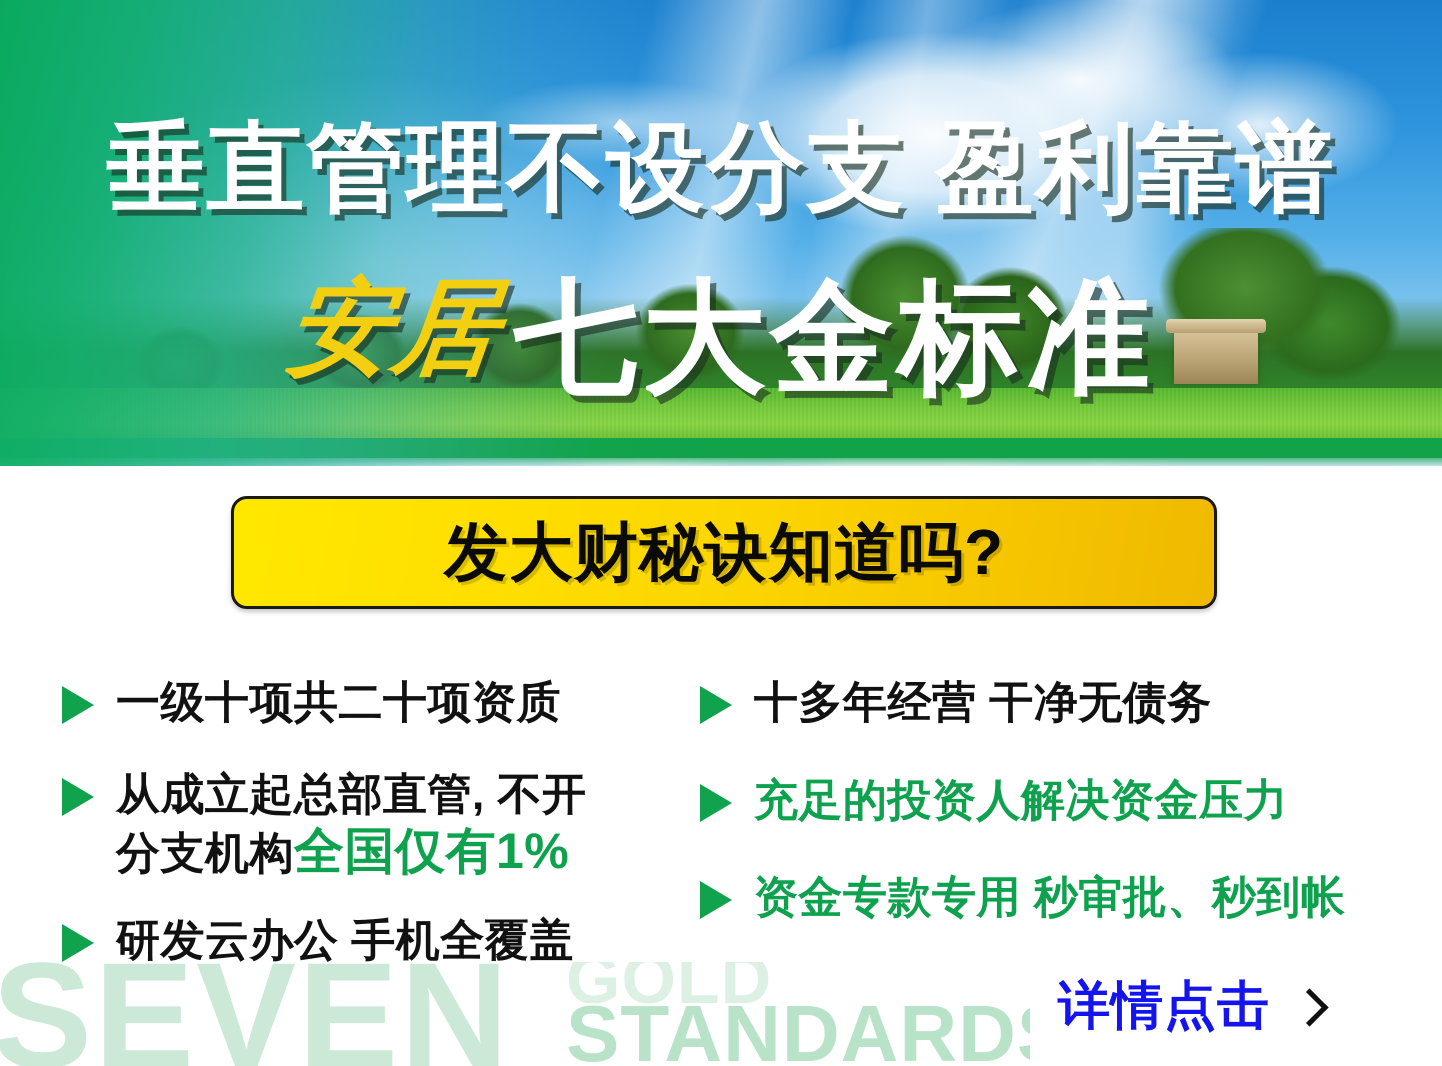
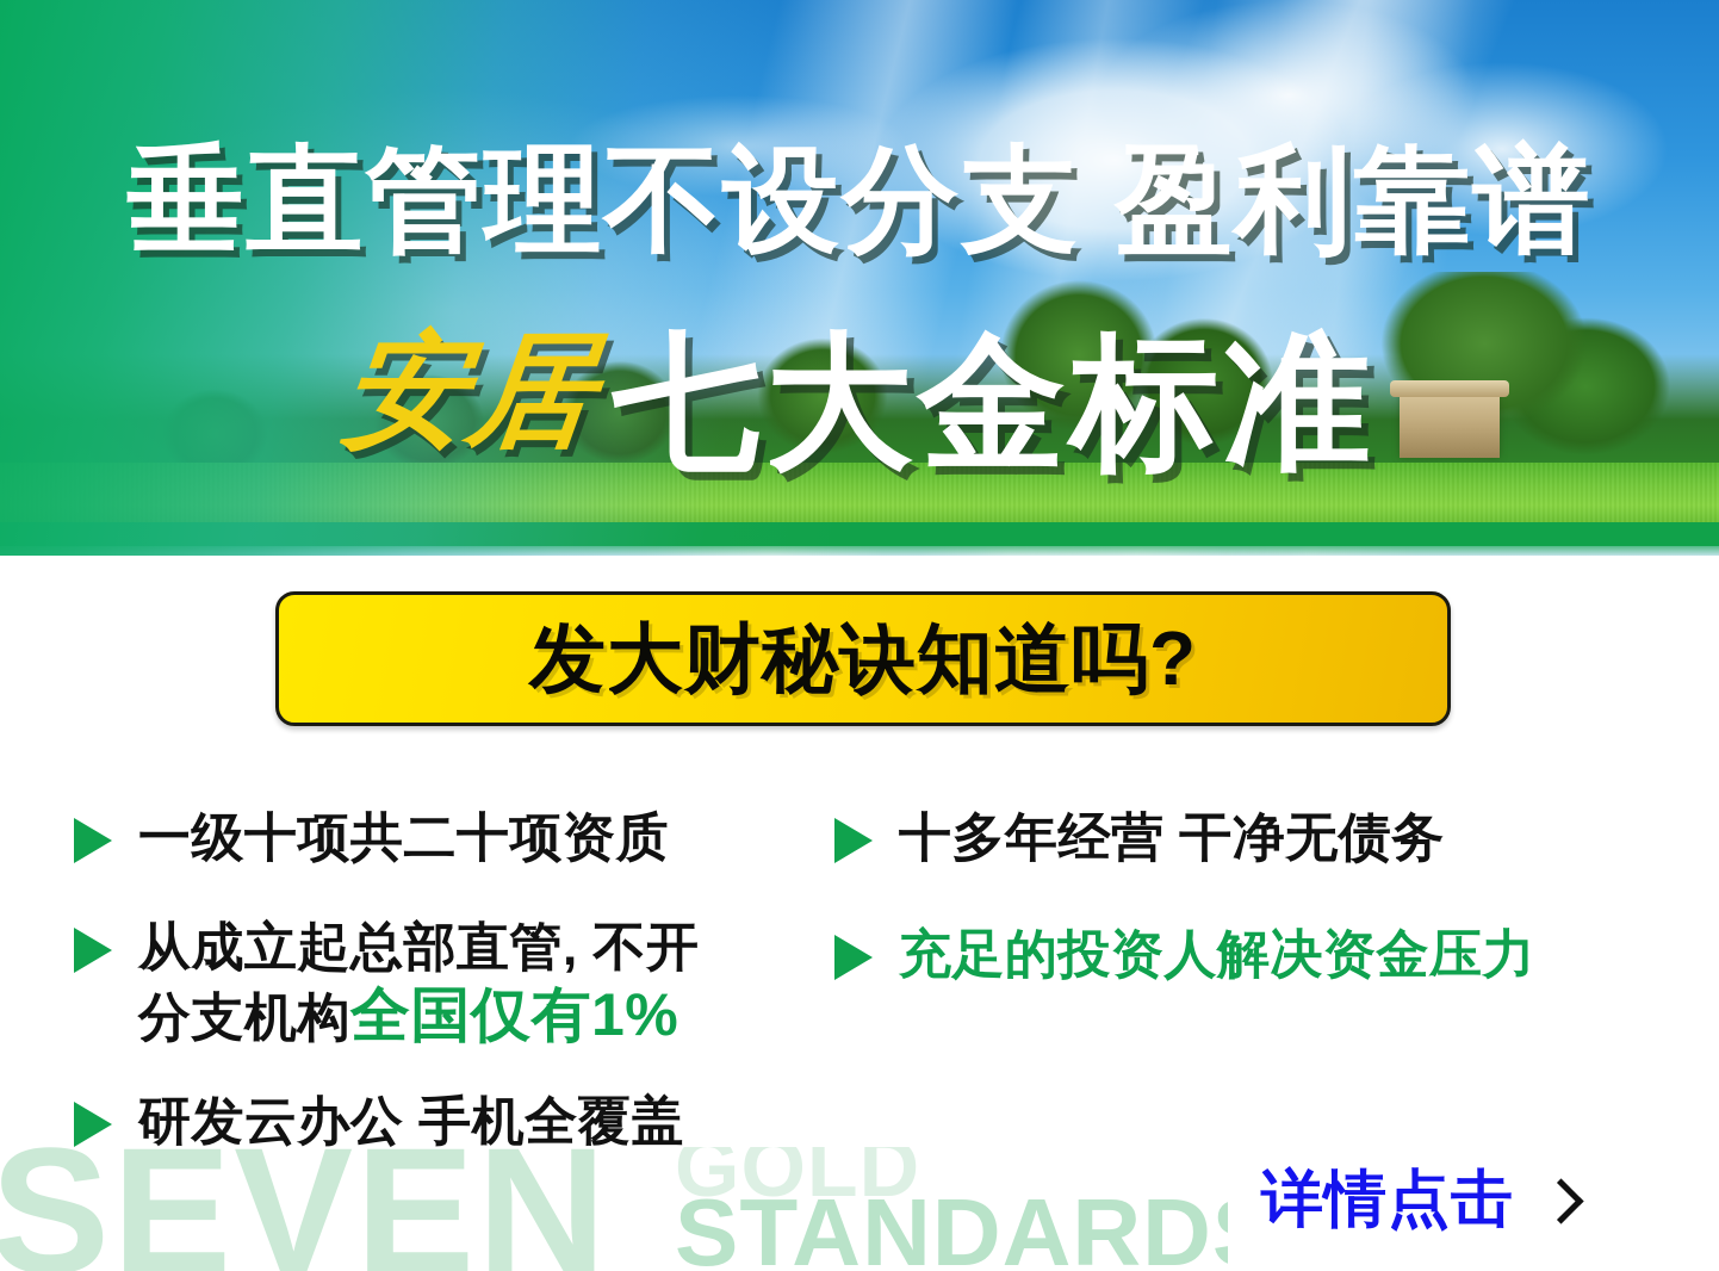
  垂直管理不设分支 盈利靠谱
  发大财秘诀知道吗?
  一级十项共二十项资质
  从成立起总部直管, 不开
  分支机构全国仅有1%
  研发云办公 手机全覆盖
  十多年经营 干净无债务
  充足的投资人解决资金压力
- 资金专款专用 秒审批、秒到帐
  SEVEN
  GOLD
  STANDARD
  详情点击
